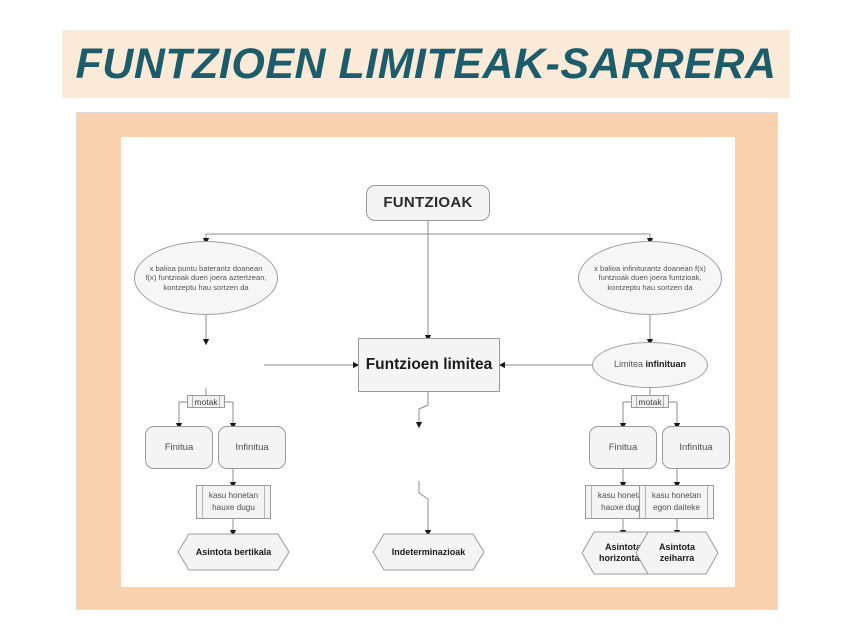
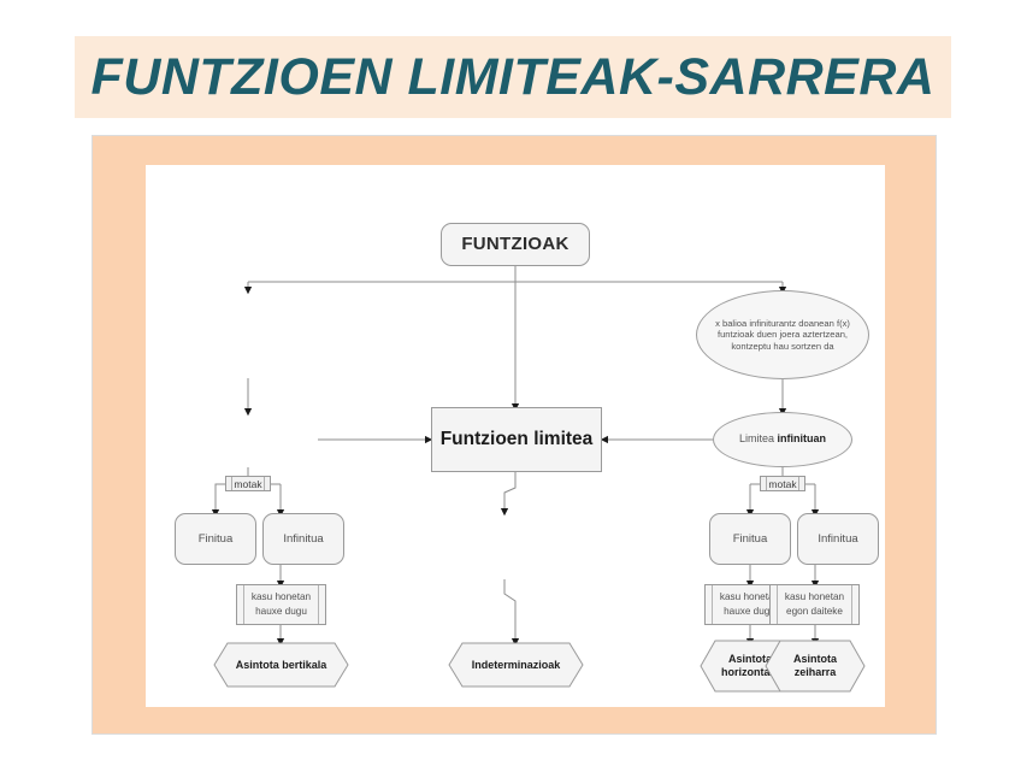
  FUNTZIOEN LIMITEAK-SARRERA
  FUNTZIOAK
- x balioa puntu baterantz doanean f(x) funtzioak duen joera aztertzean, kontzeptu hau sortzen da
- x balioa infiniturantz doanean f(x) funtzioak duen joera funtzioak, kontzeptu hau sortzen da
+ x balioa infiniturantz doanean f(x) funtzioak duen joera aztertzean, kontzeptu hau sortzen da
  Limitea infinituan
  Funtzioen limitea
  motak
  motak
  Finitua
  Infinitua
  Finitua
  Infinitua
  kasu honetan
  hauxe dugu
  kasu honet
  hauxe dug
  kasu honetan
  egon daiteke
  Asintota bertikala
  Indeterminazioak
  Asintota
  horizonta
  Asintota
  zeiharra
